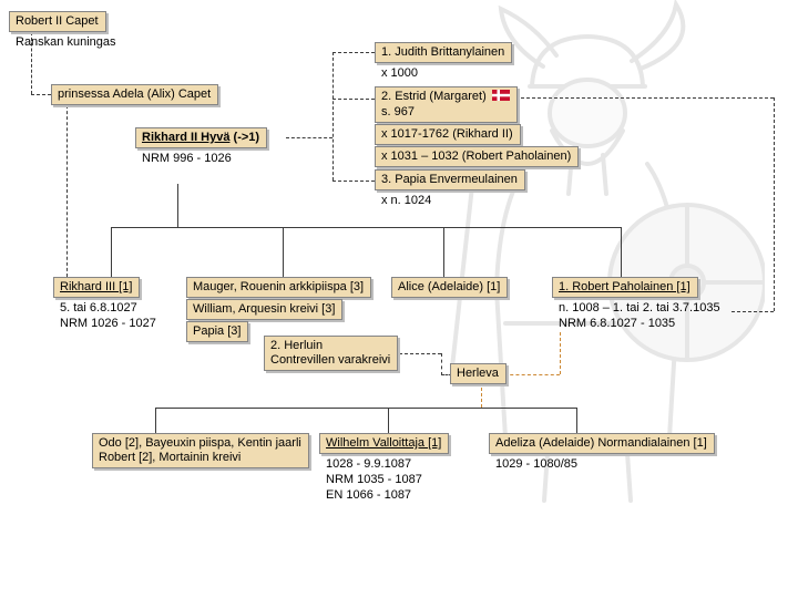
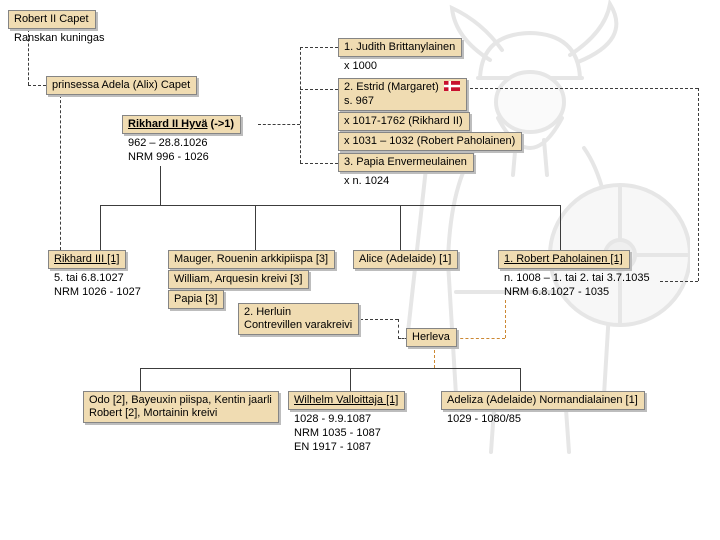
  Robert II Capet
  Ranskan kuningas
  prinsessa Adela (Alix) Capet
  Rikhard II Hyvä (->1)
+ 962 – 28.8.1026
  NRM 996 - 1026
  1. Judith Brittanylainen
  x 1000
  2. Estrid (Margaret)
  s. 967
  x 1017-1762 (Rikhard II)
  x 1031 – 1032 (Robert Paholainen)
  3. Papia Envermeulainen
  x n. 1024
  Rikhard III [1]
  5. tai 6.8.1027
  NRM 1026 - 1027
  Mauger, Rouenin arkkipiispa [3]
  William, Arquesin kreivi [3]
  Papia [3]
  Alice (Adelaide) [1]
  1. Robert Paholainen [1]
  n. 1008 – 1. tai 2. tai 3.7.1035
  NRM 6.8.1027 - 1035
  2. Herluin
  Contrevillen varakreivi
  Herleva
  Odo [2], Bayeuxin piispa, Kentin jaarli
  Robert [2], Mortainin kreivi
  Wilhelm Valloittaja [1]
  1028 - 9.9.1087
  NRM 1035 - 1087
- EN 1066 - 1087
+ EN 1917 - 1087
  Adeliza (Adelaide) Normandialainen [1]
  1029 - 1080/85
